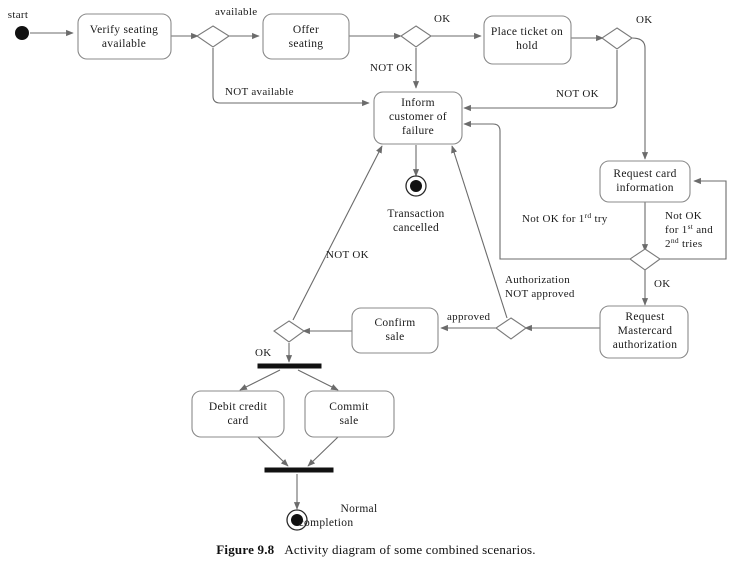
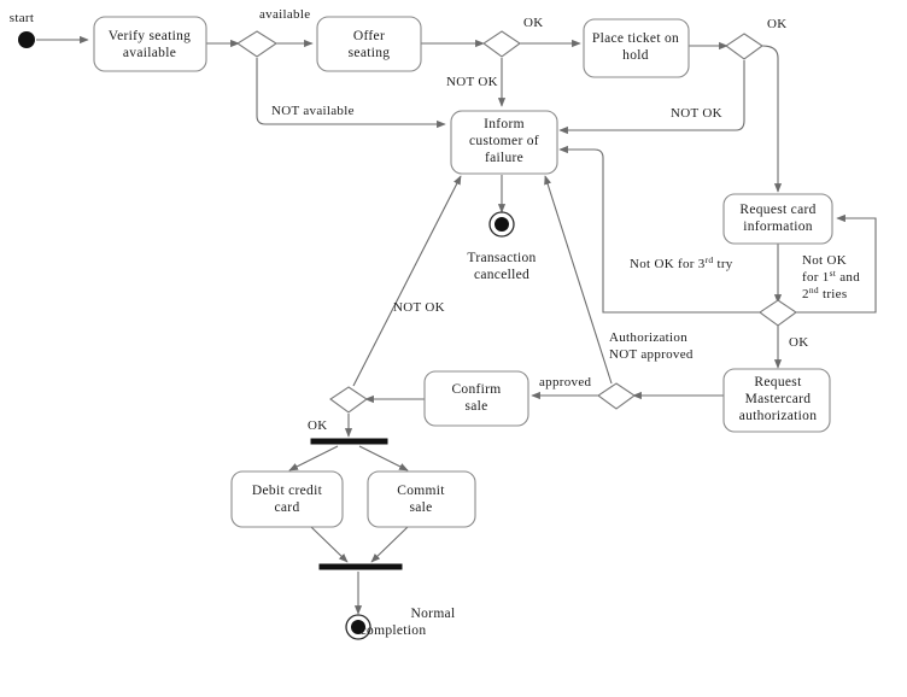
  start
  Verify seating
  available
  available
  NOT available
  Offer
  seating
  OK
  NOT OK
  Place ticket on
  hold
  OK
  NOT OK
  Inform
  customer of
  failure
  Transaction
  cancelled
  Request card
  information
- Not OK for 1rd try
+ Not OK for 3rd try
  Not OK
  for 1st and
  2nd tries
  OK
  Request
  Mastercard
  authorization
  Authorization
  NOT approved
  approved
  Confirm
  sale
  NOT OK
  OK
  Debit credit
  card
  Commit
  sale
  Normal
  completion
- Figure 9.8 Activity diagram of some combined scenarios.
